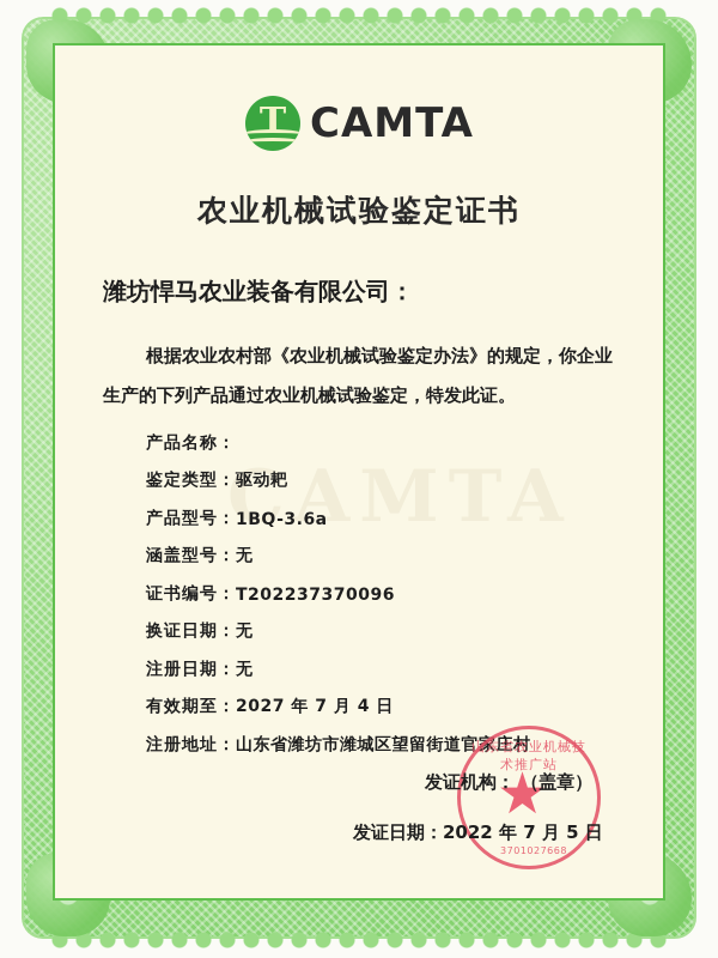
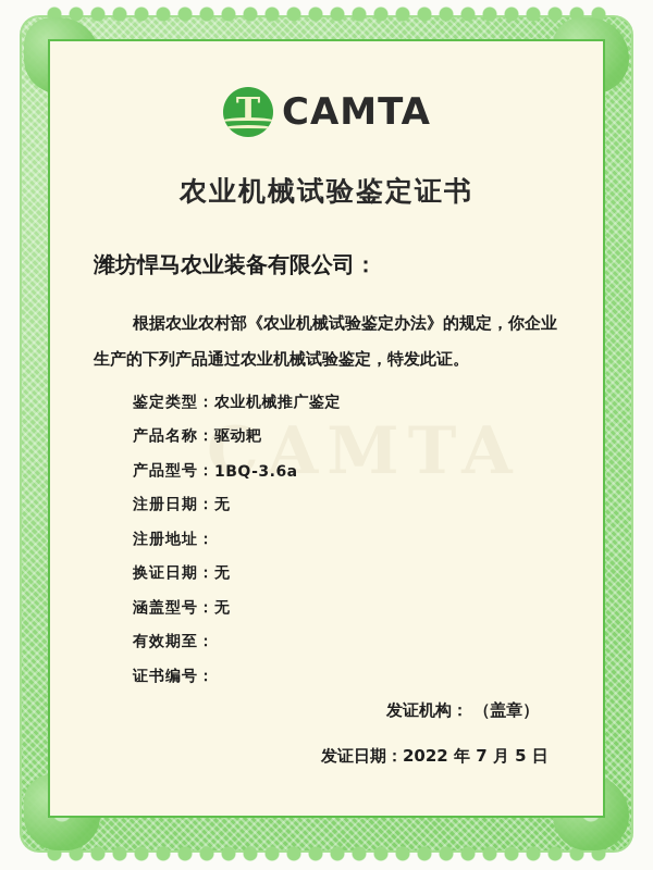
  CAMTA
  T
  CAMTA
  农业机械试验鉴定证书
  潍坊悍马农业装备有限公司：
  根据农业农村部《农业机械试验鉴定办法》的规定，你企业生产的下列产品通过农业机械试验鉴定，特发此证。
- 产品名称：
+ 鉴定类型：
+ 农业机械推广鉴定
- 鉴定类型：
+ 产品名称：
  驱动耙
  产品型号：
  1BQ-3.6a
- 涵盖型号：
+ 注册日期：
  无
- 证书编号：
+ 注册地址：
- T202237370096
  换证日期：
  无
- 注册日期：
+ 涵盖型号：
  无
  有效期至：
- 2027 年 7 月 4 日
- 注册地址：
+ 证书编号：
- 山东省潍坊市潍城区望留街道官家庄村
- 山东省农业机械技术推广站
- ★
- 3701027668
  发证机构： （盖章）
  发证日期：2022 年 7 月 5 日
